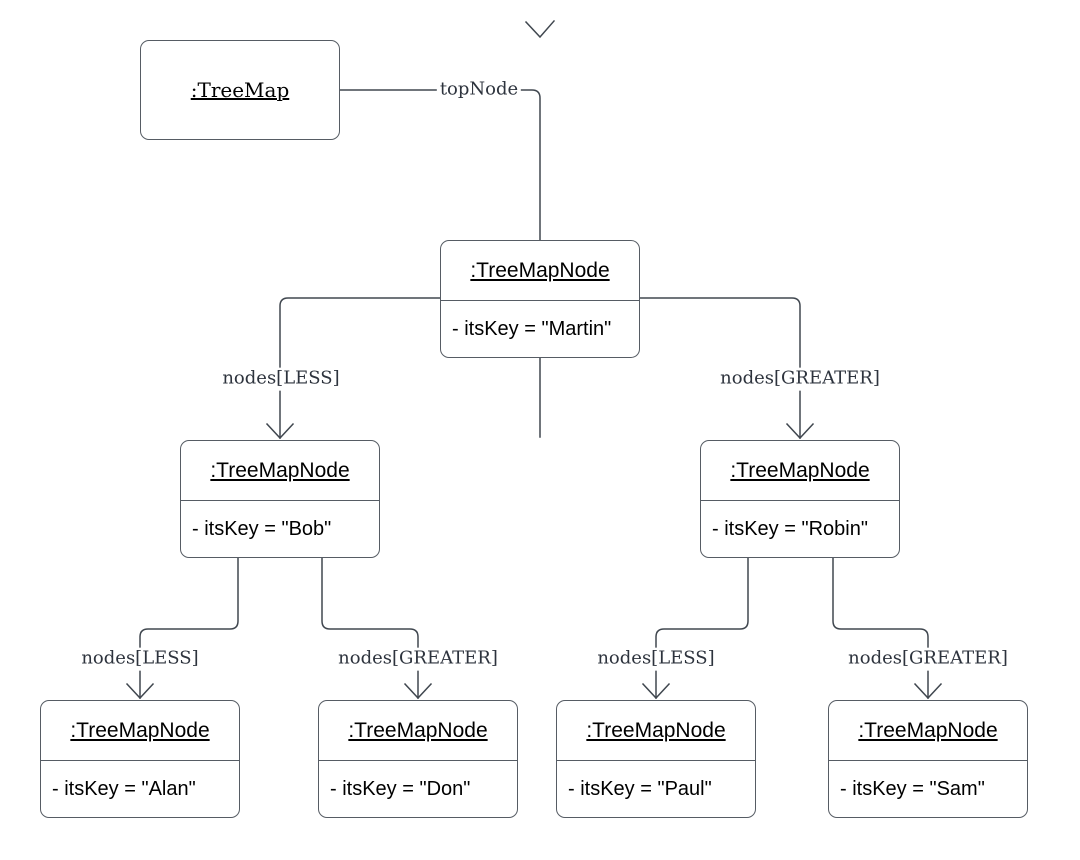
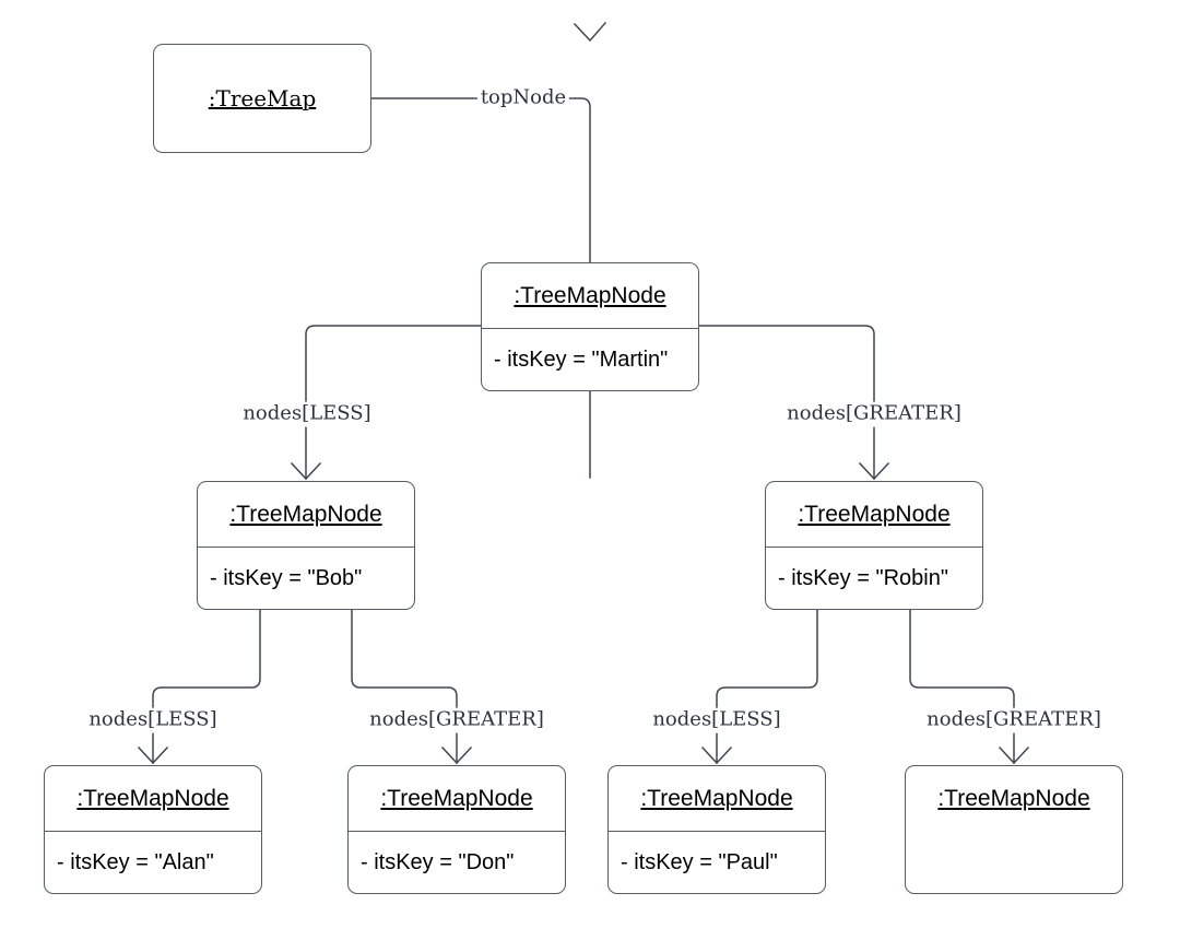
  :TreeMap
  :TreeMapNode
  - itsKey = "Martin"
  :TreeMapNode
  - itsKey = "Bob"
  :TreeMapNode
  - itsKey = "Robin"
  :TreeMapNode
  - itsKey = "Alan"
  :TreeMapNode
  - itsKey = "Don"
  :TreeMapNode
  - itsKey = "Paul"
  :TreeMapNode
- - itsKey = "Sam"
  topNode
  nodes[LESS]
  nodes[GREATER]
  nodes[LESS]
  nodes[GREATER]
  nodes[LESS]
  nodes[GREATER]
